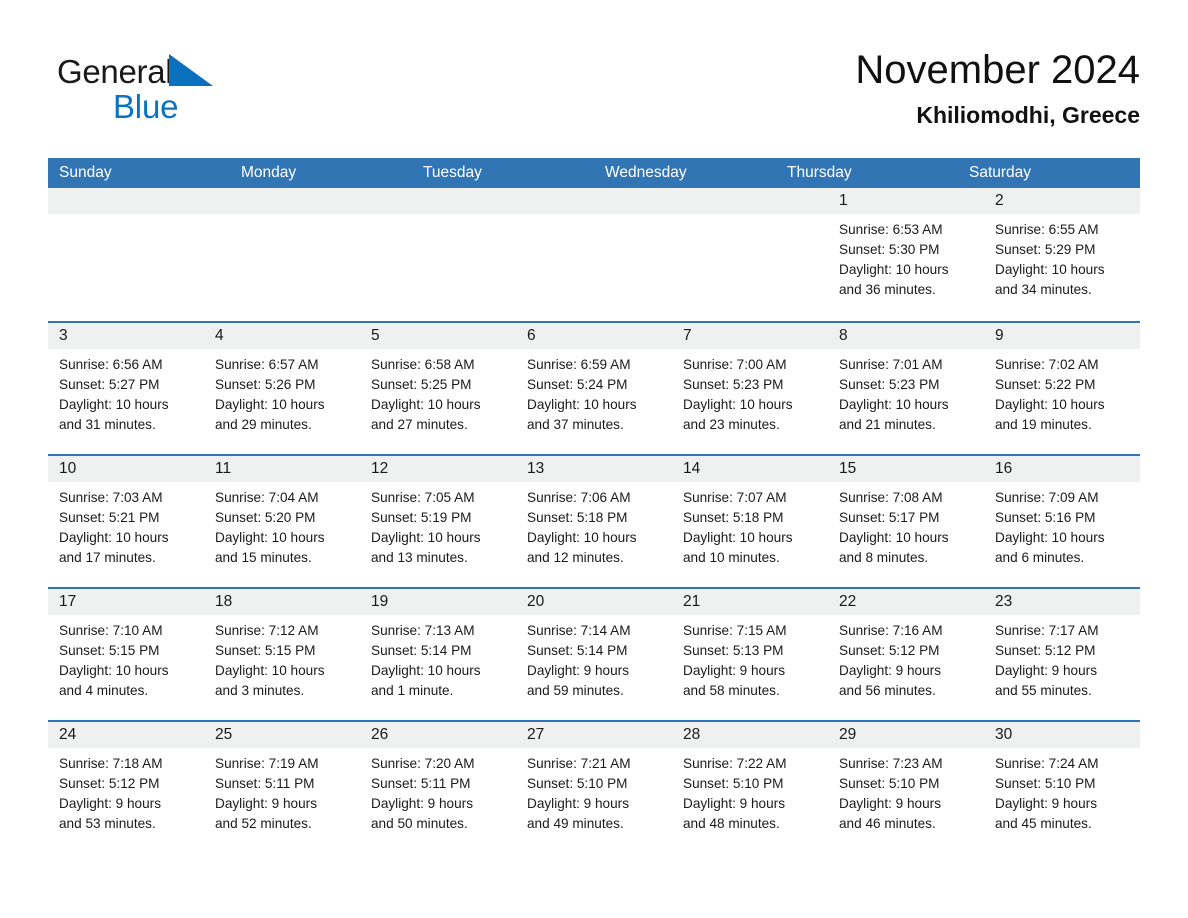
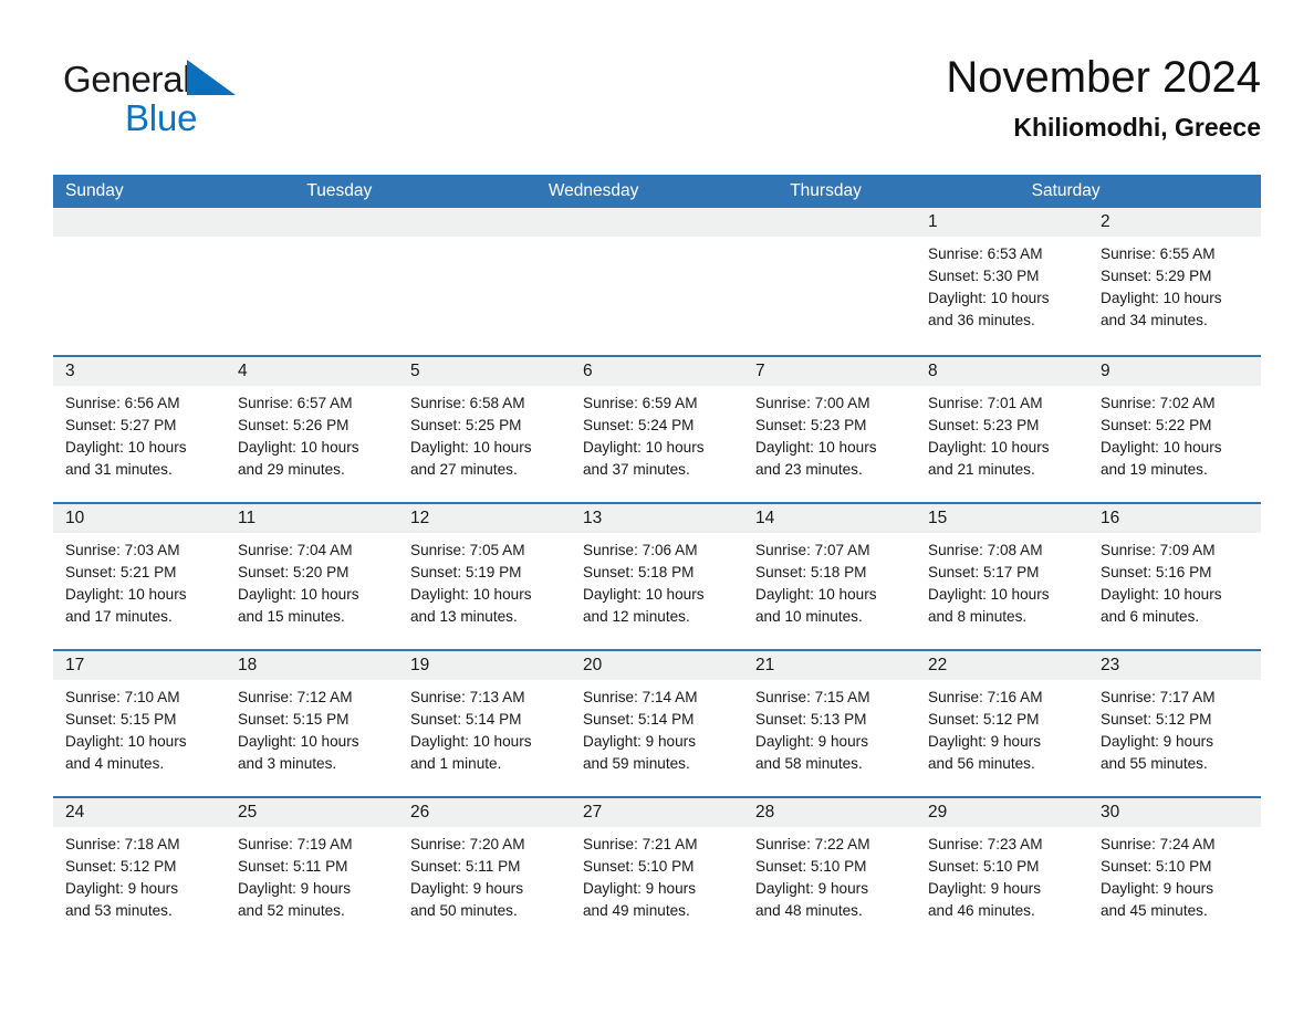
  General
  Blue
  November 2024
  Khiliomodhi, Greece
  Sunday
- Monday
  Tuesday
  Wednesday
  Thursday
  Saturday
  1
  Sunrise: 6:53 AM
  Sunset: 5:30 PM
  Daylight: 10 hours
  and 36 minutes.
  2
  Sunrise: 6:55 AM
  Sunset: 5:29 PM
  Daylight: 10 hours
  and 34 minutes.
  3
  Sunrise: 6:56 AM
  Sunset: 5:27 PM
  Daylight: 10 hours
  and 31 minutes.
  4
  Sunrise: 6:57 AM
  Sunset: 5:26 PM
  Daylight: 10 hours
  and 29 minutes.
  5
  Sunrise: 6:58 AM
  Sunset: 5:25 PM
  Daylight: 10 hours
  and 27 minutes.
  6
  Sunrise: 6:59 AM
  Sunset: 5:24 PM
  Daylight: 10 hours
  and 37 minutes.
  7
  Sunrise: 7:00 AM
  Sunset: 5:23 PM
  Daylight: 10 hours
  and 23 minutes.
  8
  Sunrise: 7:01 AM
  Sunset: 5:23 PM
  Daylight: 10 hours
  and 21 minutes.
  9
  Sunrise: 7:02 AM
  Sunset: 5:22 PM
  Daylight: 10 hours
  and 19 minutes.
  10
  Sunrise: 7:03 AM
  Sunset: 5:21 PM
  Daylight: 10 hours
  and 17 minutes.
  11
  Sunrise: 7:04 AM
  Sunset: 5:20 PM
  Daylight: 10 hours
  and 15 minutes.
  12
  Sunrise: 7:05 AM
  Sunset: 5:19 PM
  Daylight: 10 hours
  and 13 minutes.
  13
  Sunrise: 7:06 AM
  Sunset: 5:18 PM
  Daylight: 10 hours
  and 12 minutes.
  14
  Sunrise: 7:07 AM
  Sunset: 5:18 PM
  Daylight: 10 hours
  and 10 minutes.
  15
  Sunrise: 7:08 AM
  Sunset: 5:17 PM
  Daylight: 10 hours
  and 8 minutes.
  16
  Sunrise: 7:09 AM
  Sunset: 5:16 PM
  Daylight: 10 hours
  and 6 minutes.
  17
  Sunrise: 7:10 AM
  Sunset: 5:15 PM
  Daylight: 10 hours
  and 4 minutes.
  18
  Sunrise: 7:12 AM
  Sunset: 5:15 PM
  Daylight: 10 hours
  and 3 minutes.
  19
  Sunrise: 7:13 AM
  Sunset: 5:14 PM
  Daylight: 10 hours
  and 1 minute.
  20
  Sunrise: 7:14 AM
  Sunset: 5:14 PM
  Daylight: 9 hours
  and 59 minutes.
  21
  Sunrise: 7:15 AM
  Sunset: 5:13 PM
  Daylight: 9 hours
  and 58 minutes.
  22
  Sunrise: 7:16 AM
  Sunset: 5:12 PM
  Daylight: 9 hours
  and 56 minutes.
  23
  Sunrise: 7:17 AM
  Sunset: 5:12 PM
  Daylight: 9 hours
  and 55 minutes.
  24
  Sunrise: 7:18 AM
  Sunset: 5:12 PM
  Daylight: 9 hours
  and 53 minutes.
  25
  Sunrise: 7:19 AM
  Sunset: 5:11 PM
  Daylight: 9 hours
  and 52 minutes.
  26
  Sunrise: 7:20 AM
  Sunset: 5:11 PM
  Daylight: 9 hours
  and 50 minutes.
  27
  Sunrise: 7:21 AM
  Sunset: 5:10 PM
  Daylight: 9 hours
  and 49 minutes.
  28
  Sunrise: 7:22 AM
  Sunset: 5:10 PM
  Daylight: 9 hours
  and 48 minutes.
  29
  Sunrise: 7:23 AM
  Sunset: 5:10 PM
  Daylight: 9 hours
  and 46 minutes.
  30
  Sunrise: 7:24 AM
  Sunset: 5:10 PM
  Daylight: 9 hours
  and 45 minutes.
